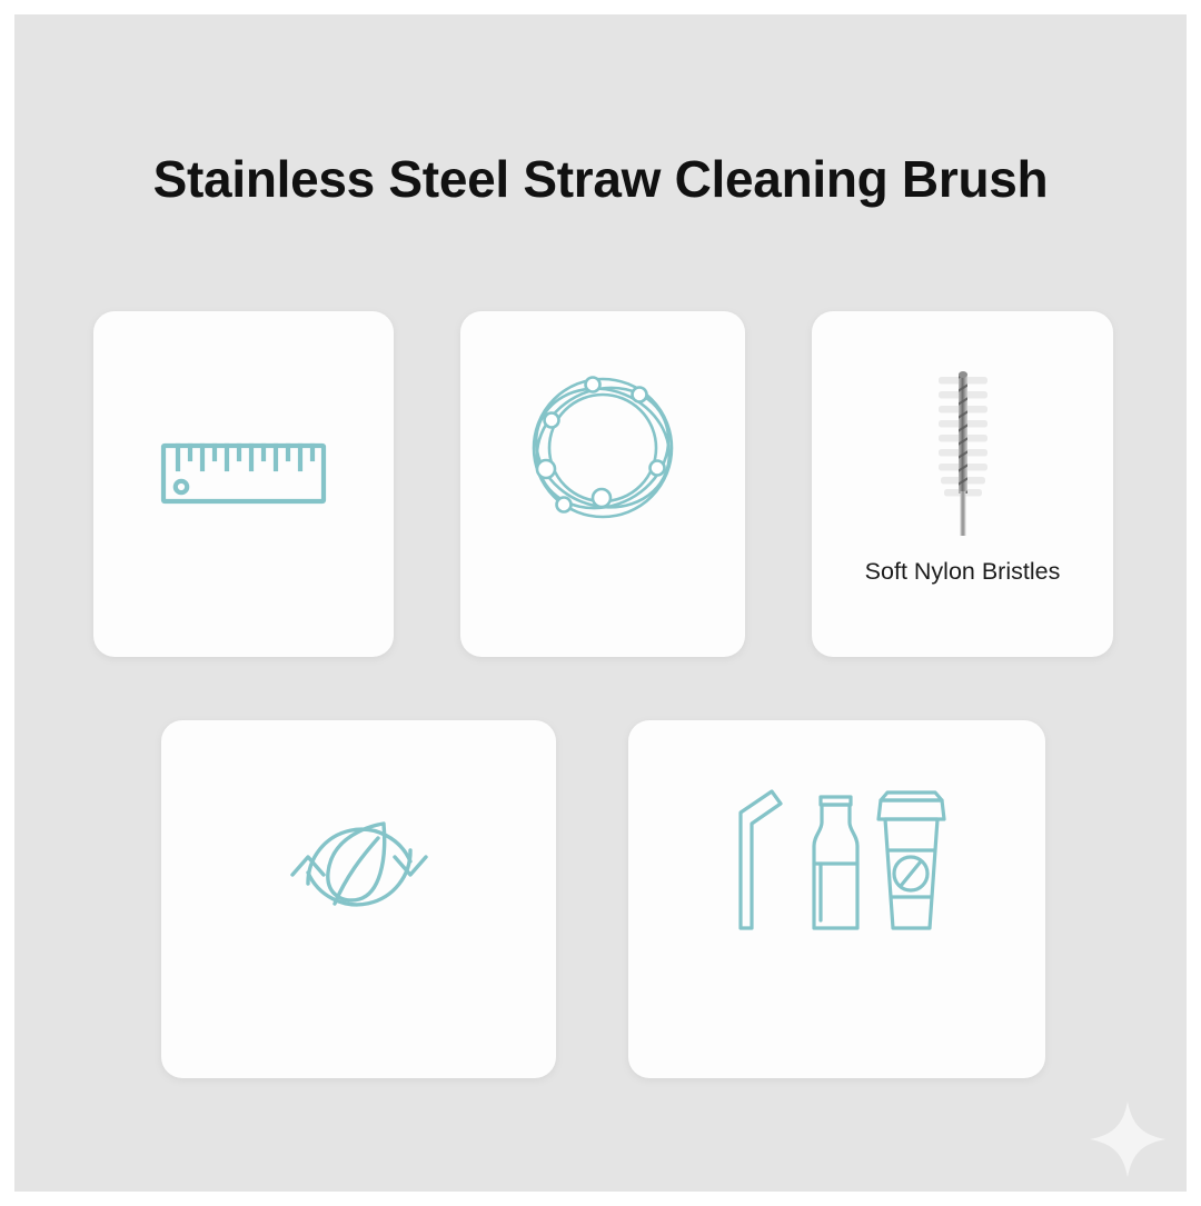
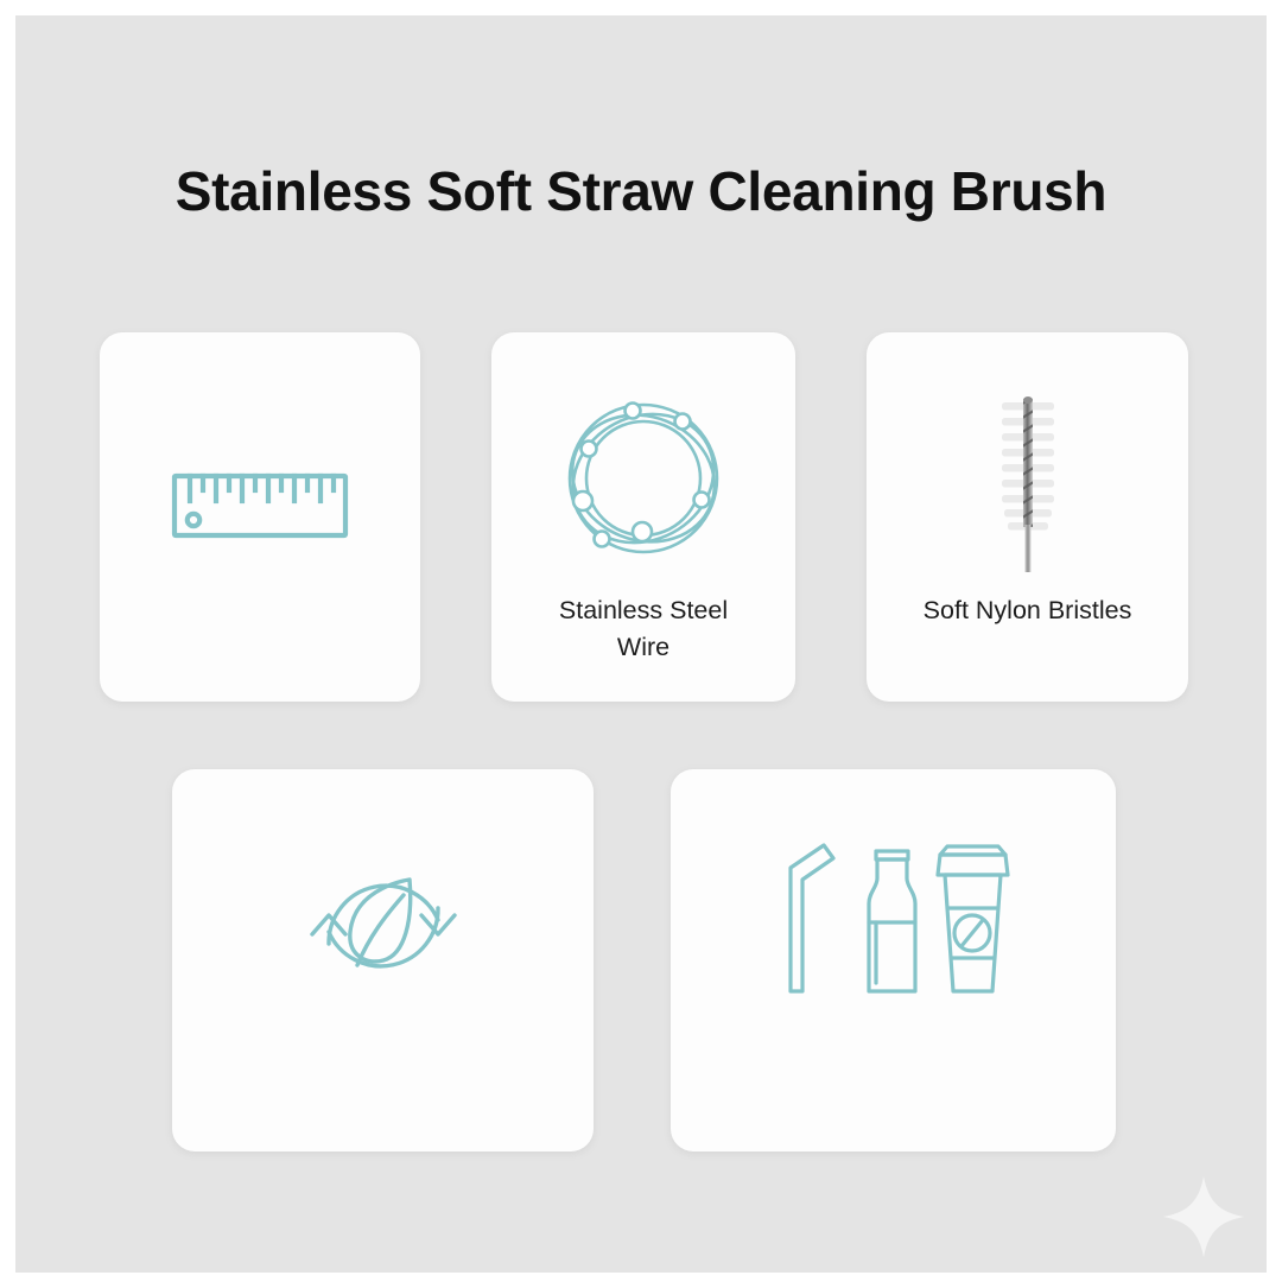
- Stainless Steel Straw Cleaning Brush
+ Stainless Soft Straw Cleaning Brush
+ Stainless Steel
+ Wire
  Soft Nylon Bristles
